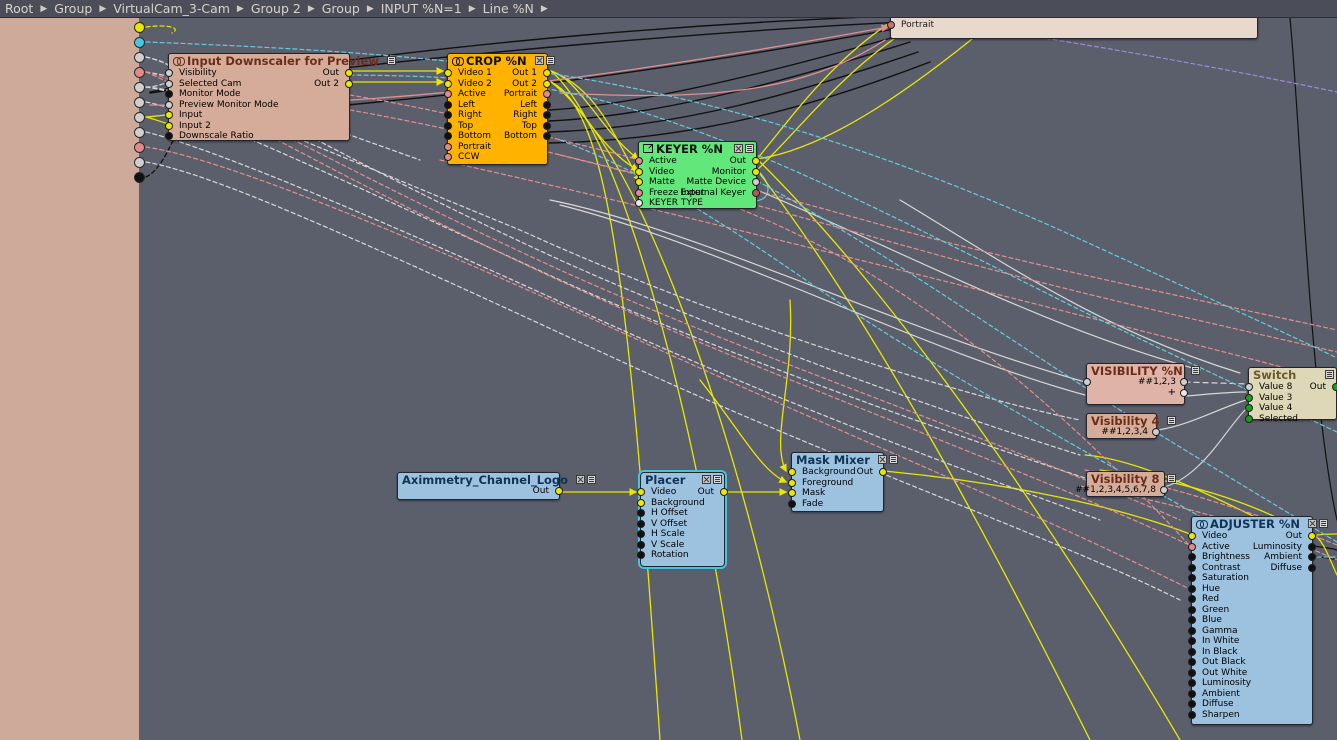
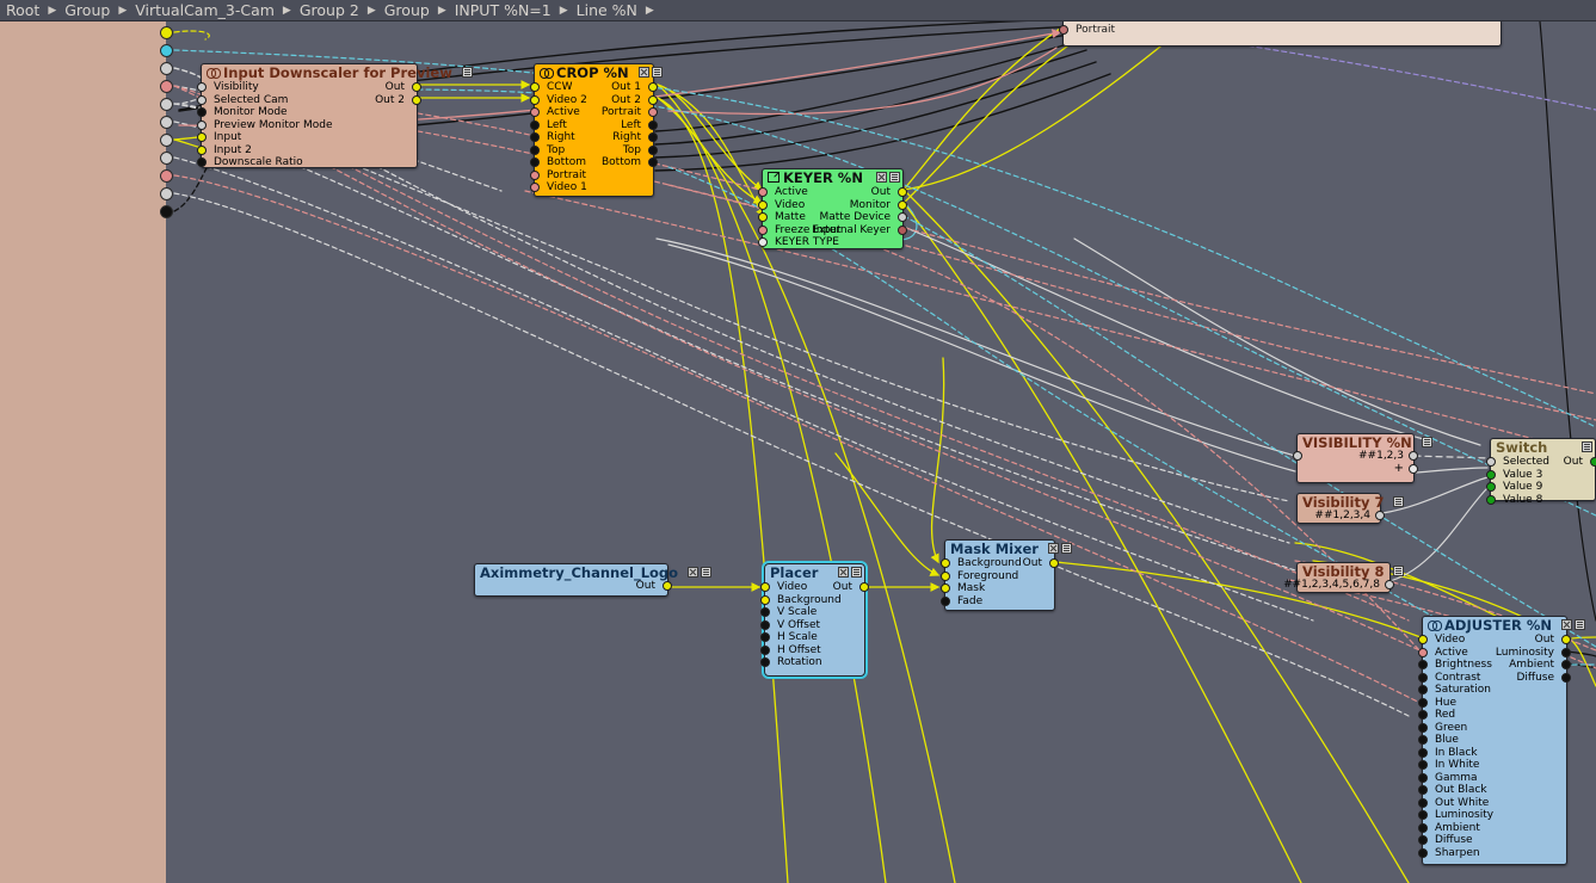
  Root
  ▶
  Group
  ▶
  VirtualCam_3-Cam
  ▶
  Group 2
  ▶
  Group
  ▶
  INPUT %N=1
  ▶
  Line %N
  ▶
  Portrait
  Input Downscaler for Preview
  Visibility
  Out
  Selected Cam
  Out 2
  Monitor Mode
  Preview Monitor Mode
  Input
  Input 2
  Downscale Ratio
  CROP %N
- Video 1
+ CCW
  Out 1
  Video 2
  Out 2
  Active
  Portrait
  Left
  Left
  Right
  Right
  Top
  Top
  Bottom
  Bottom
  Portrait
- CCW
+ Video 1
  KEYER %N
  Active
  Out
  Video
  Monitor
  Matte
  Matte Device
  Freeze Input
  External Keyer
  KEYER TYPE
  VISIBILITY %N
  ##1,2,3
  +
- Visibility 4
+ Visibility 7
  ##1,2,3,4
  Visibility 8
  ##1,2,3,4,5,6,7,8
  Switch
- Value 8
+ Selected
  Out
  Value 3
- Value 4
+ Value 9
- Selected
+ Value 8
  ADJUSTER %N
  Video
  Out
  Active
  Luminosity
  Brightness
  Ambient
  Contrast
  Diffuse
  Saturation
  Hue
  Red
  Green
  Blue
- Gamma
+ In Black
  In White
- In Black
+ Gamma
  Out Black
  Out White
  Luminosity
  Ambient
  Diffuse
  Sharpen
  Aximmetry_Channel_Logo
  Out
  Placer
  Video
  Out
  Background
- H Offset
+ V Scale
  V Offset
  H Scale
- V Scale
+ H Offset
  Rotation
  Mask Mixer
  Background
  Out
  Foreground
  Mask
  Fade
